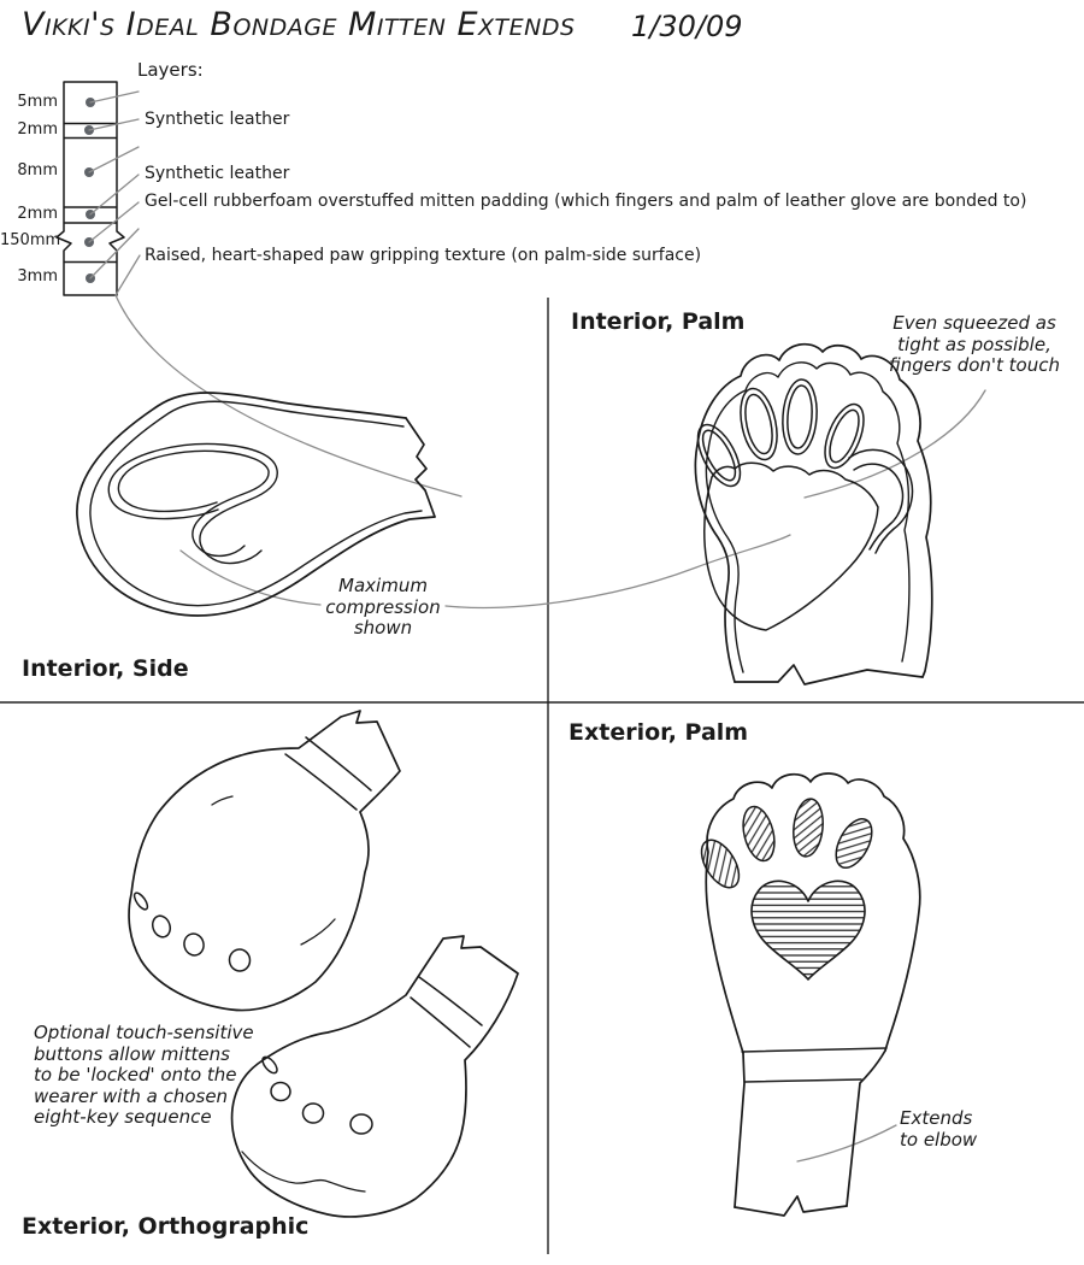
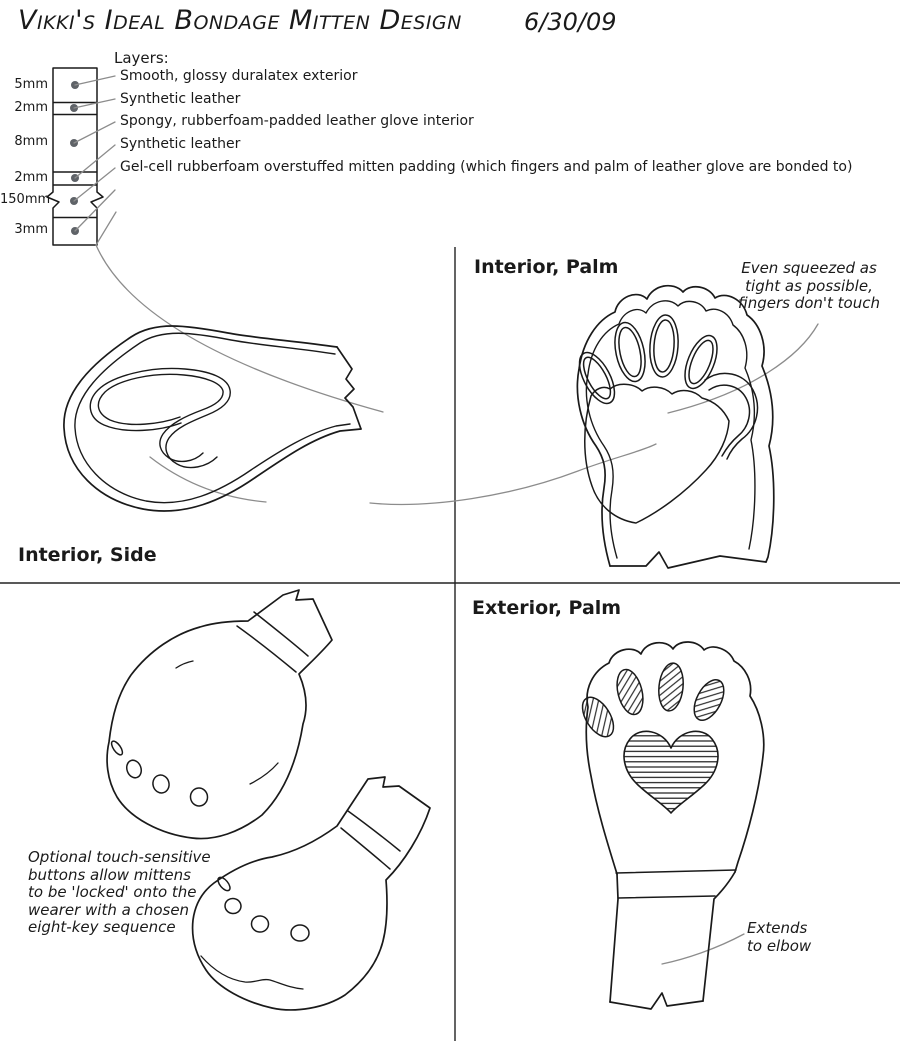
- Vikki's Ideal Bondage Mitten Extends
+ Vikki's Ideal Bondage Mitten Design
- 1/30/09
+ 6/30/09
  Layers:
  5mm
  2mm
  8mm
  2mm
  150mm
  3mm
+ Smooth, glossy duralatex exterior
  Synthetic leather
+ Spongy, rubberfoam-padded leather glove interior
  Synthetic leather
  Gel-cell rubberfoam overstuffed mitten padding (which fingers and palm of leather glove are bonded to)
- Raised, heart-shaped paw gripping texture (on palm-side surface)
  Interior, Side
  Interior, Palm
  Exterior, Palm
- Exterior, Orthographic
  Even squeezed as
  tight as possible,
  fingers don't touch
- Maximum
- compression
- shown
  Optional touch-sensitive
  buttons allow mittens
  to be 'locked' onto the
  wearer with a chosen
  eight-key sequence
  Extends
  to elbow
